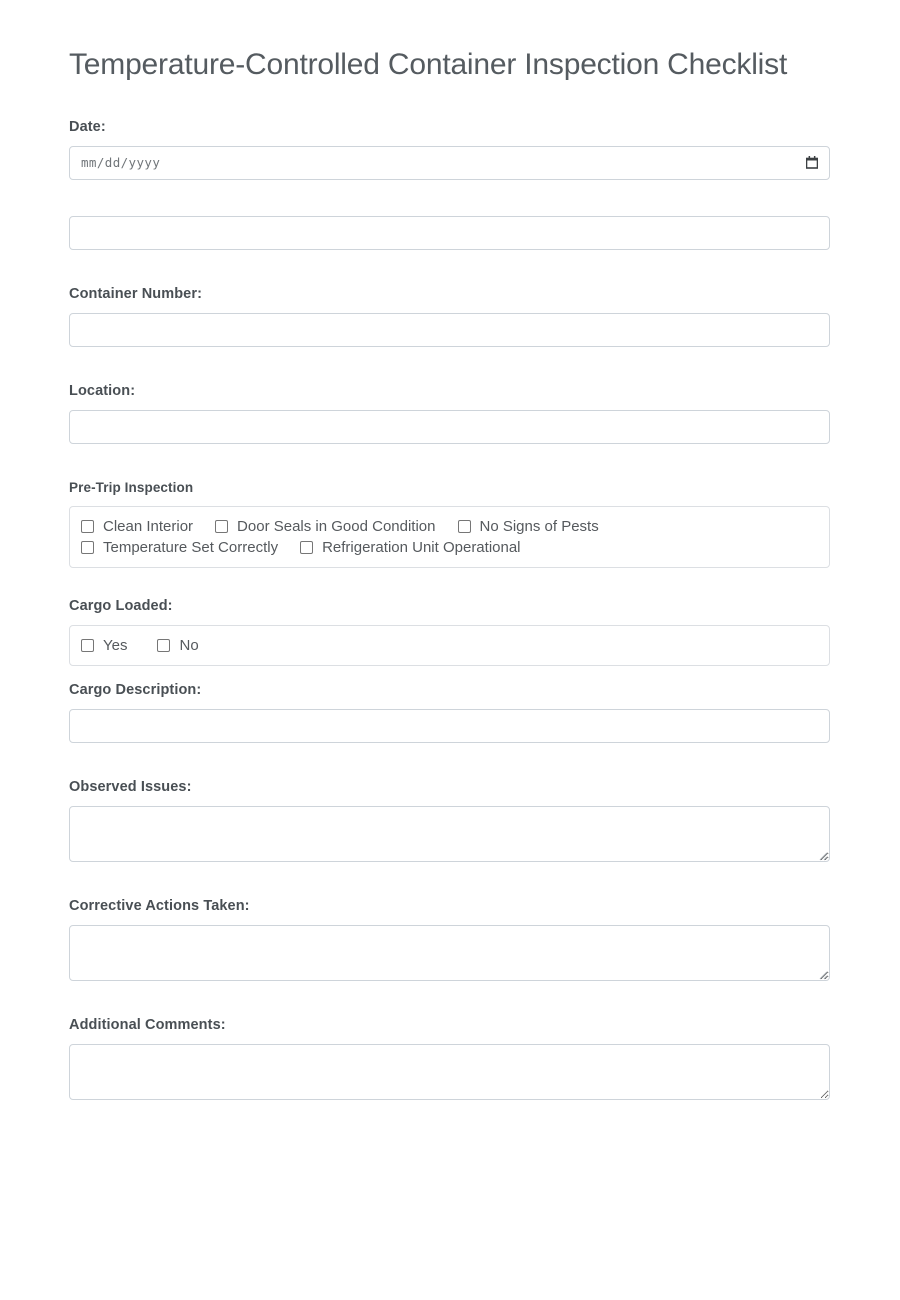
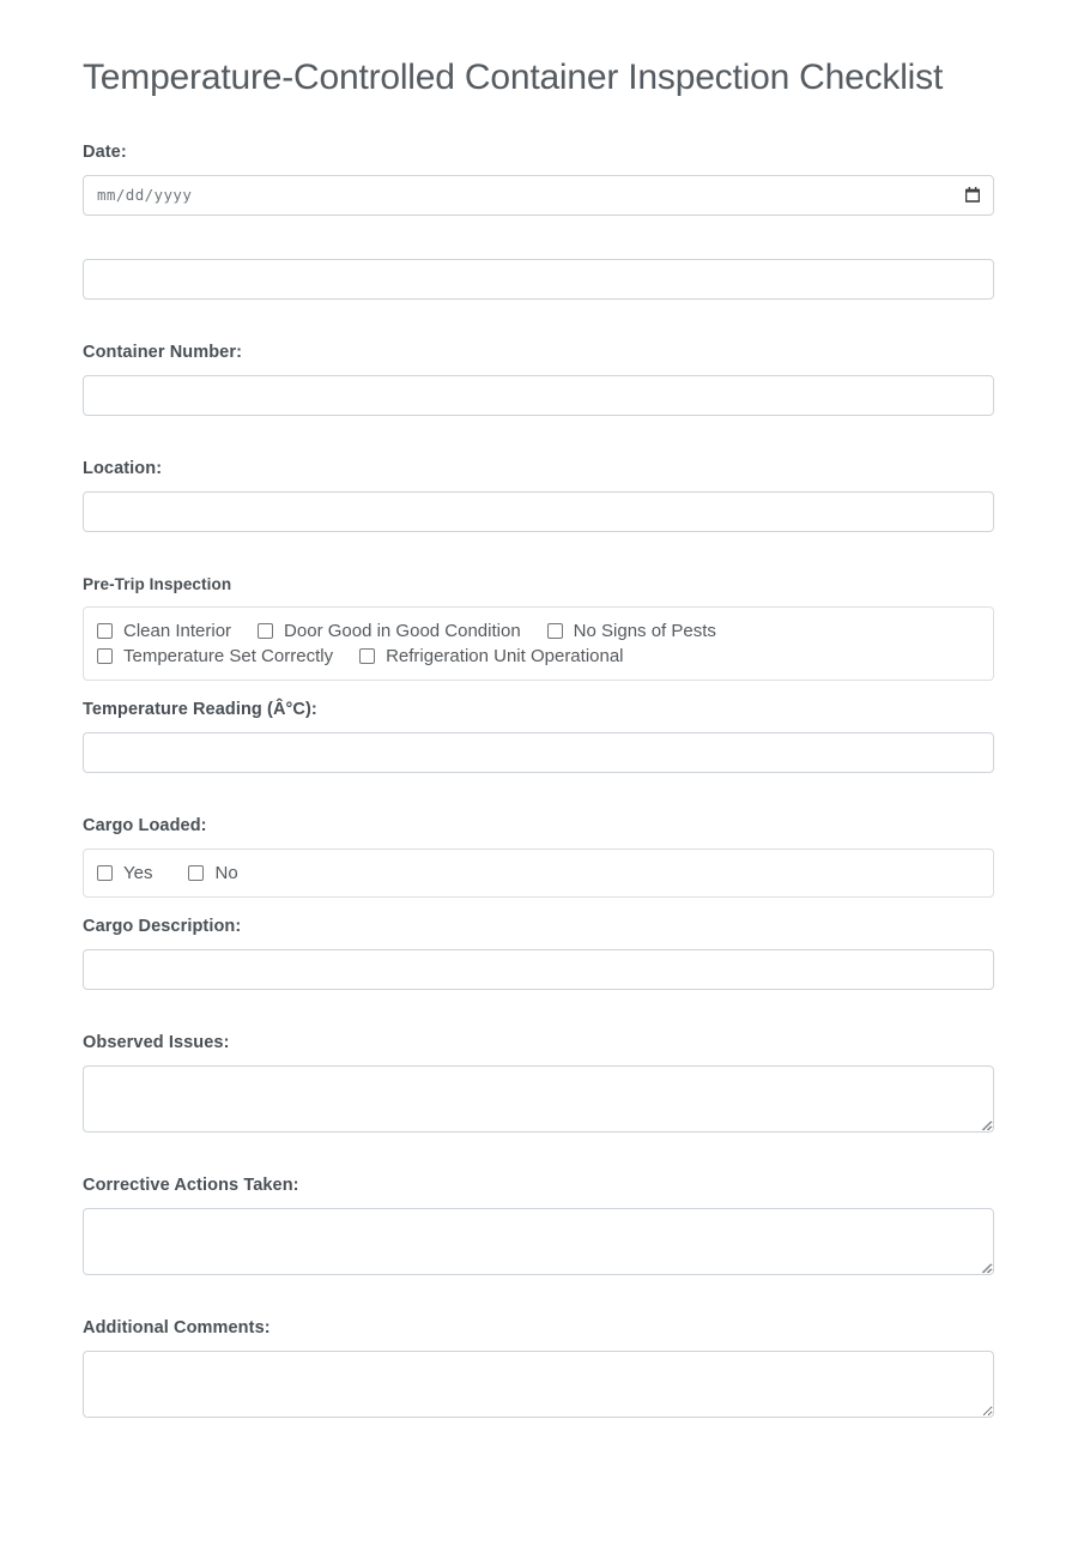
  Temperature-Controlled Container Inspection Checklist
  Date:
  mm/dd/yyyy
  Container Number:
  Location:
  Pre-Trip Inspection
  Clean Interior
- Door Seals in Good Condition
+ Door Good in Good Condition
  No Signs of Pests
  Temperature Set Correctly
  Refrigeration Unit Operational
+ Temperature Reading (Â°C):
  Cargo Loaded:
  Yes
  No
  Cargo Description:
  Observed Issues:
  Corrective Actions Taken:
  Additional Comments:
